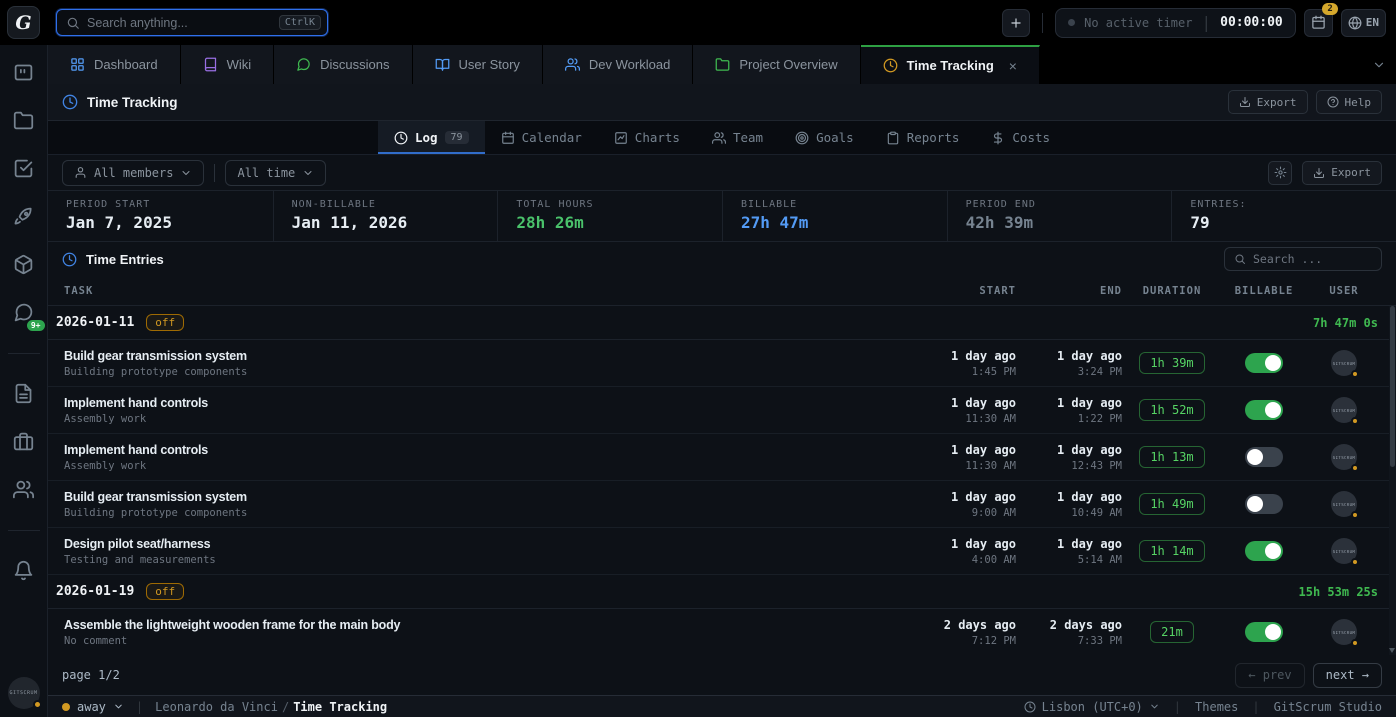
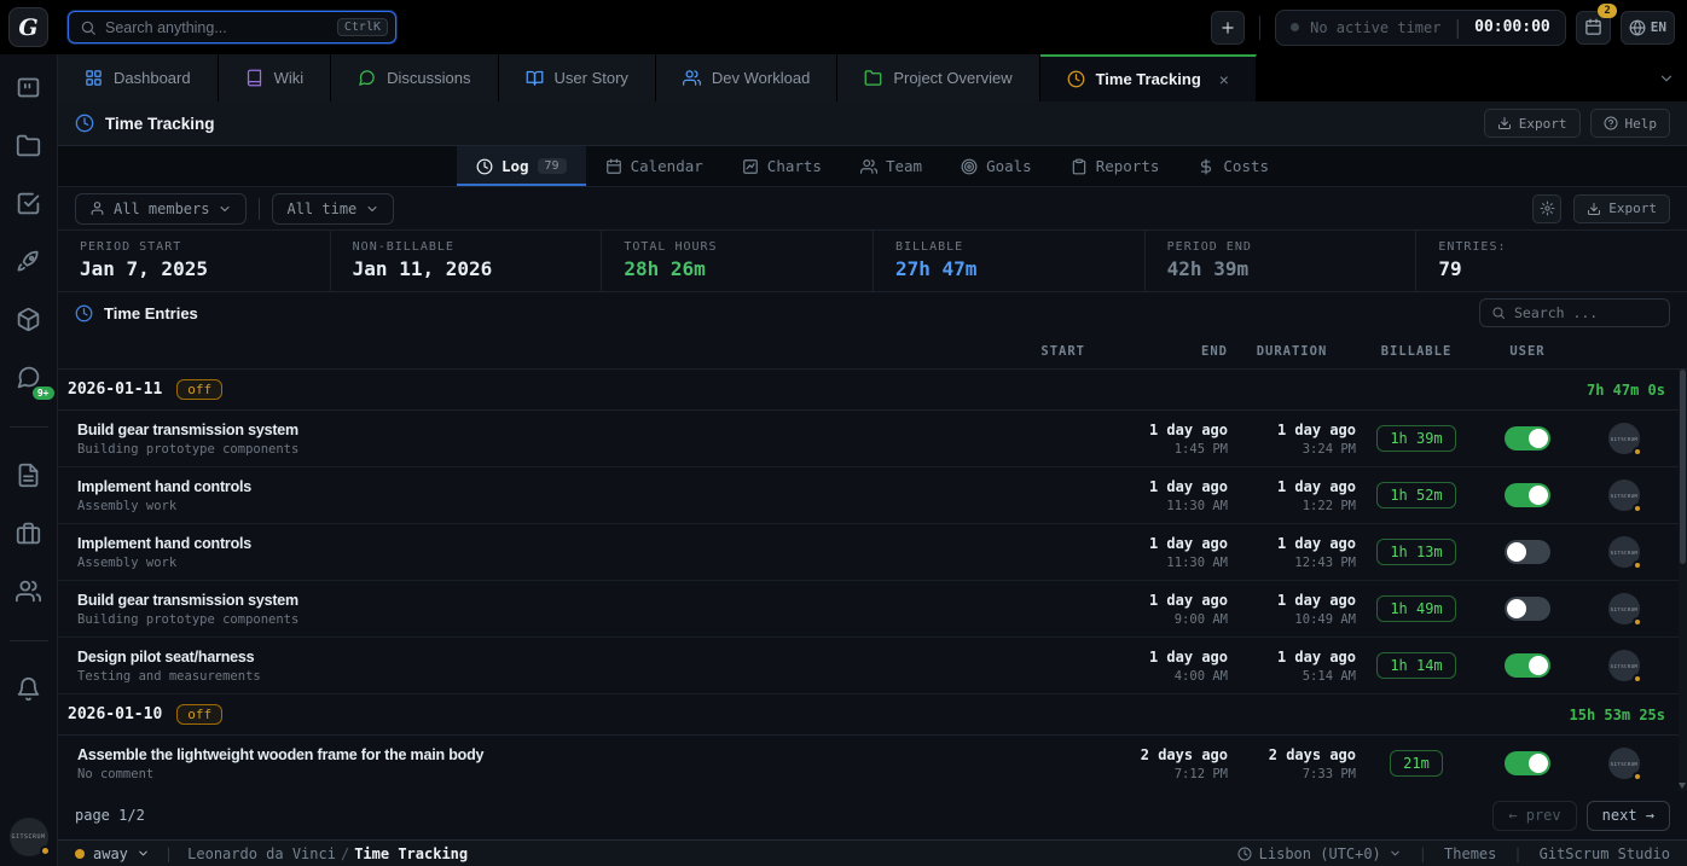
  G
  9+
  Search anything...
  CtrlK
  No active timer
  |
  00:00:00
  2
  EN
  Dashboard
  Wiki
  Discussions
  User Story
  Dev Workload
  Project Overview
  Time Tracking
  ×
  Time Tracking
  Export
  Help
  Log
  79
  Calendar
  Charts
  Team
  Goals
  Reports
  Costs
  All members
  All time
  Export
  PERIOD START
  Jan 7, 2025
  NON-BILLABLE
  Jan 11, 2026
  TOTAL HOURS
  28h 26m
  BILLABLE
  27h 47m
  PERIOD END
  42h 39m
  ENTRIES:
  79
  Time Entries
  Search ...
- TASK
  START
  END
  DURATION
  BILLABLE
  USER
  2026-01-11
  off
  7h 47m 0s
  Build gear transmission system
  Building prototype components
  1 day ago
  1:45 PM
  1 day ago
  3:24 PM
  1h 39m
  Implement hand controls
  Assembly work
  1 day ago
  11:30 AM
  1 day ago
  1:22 PM
  1h 52m
  Implement hand controls
  Assembly work
  1 day ago
  11:30 AM
  1 day ago
  12:43 PM
  1h 13m
  Build gear transmission system
  Building prototype components
  1 day ago
  9:00 AM
  1 day ago
  10:49 AM
  1h 49m
  Design pilot seat/harness
  Testing and measurements
  1 day ago
  4:00 AM
  1 day ago
  5:14 AM
  1h 14m
- 2026-01-19
+ 2026-01-10
  off
  15h 53m 25s
  Assemble the lightweight wooden frame for the main body
  No comment
  2 days ago
  7:12 PM
  2 days ago
  7:33 PM
  21m
  page 1/2
  ← prev
  next →
  away
  |
  Leonardo da Vinci / Time Tracking
  Lisbon (UTC+0)
  |
  Themes
  GitScrum Studio
